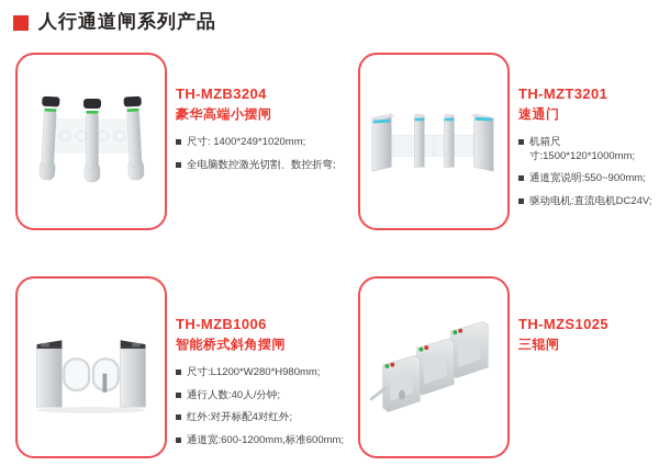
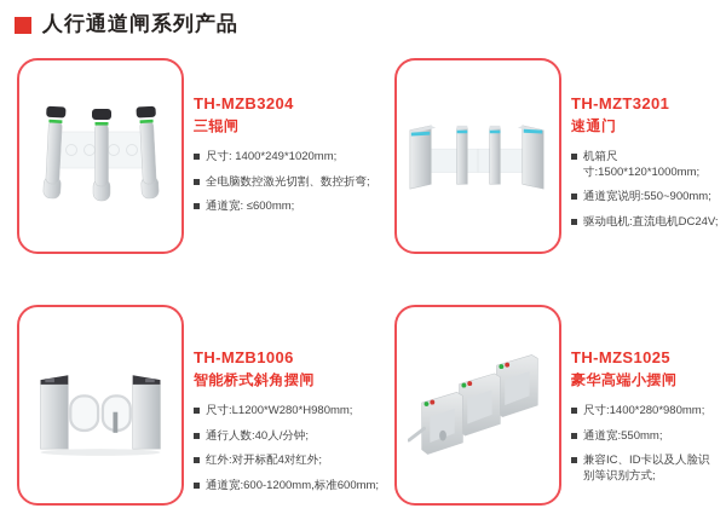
  人行通道闸系列产品
  TH-MZB3204
- 豪华高端小摆闸
+ 三辊闸
  尺寸: 1400*249*1020mm;
  全电脑数控激光切割、数控折弯;
+ 通道宽: ≤600mm;
  TH-MZT3201
  速通门
  机箱尺寸:1500*120*1000mm;
  通道宽说明:550~900mm;
  驱动电机:直流电机DC24V;
  TH-MZB1006
  智能桥式斜角摆闸
  尺寸:L1200*W280*H980mm;
  通行人数:40人/分钟;
  红外:对开标配4对红外;
  通道宽:600-1200mm,标准600mm;
  TH-MZS1025
- 三辊闸
+ 豪华高端小摆闸
+ 尺寸:1400*280*980mm;
+ 通道宽:550mm;
+ 兼容IC、ID卡以及人脸识别等识别方式;
